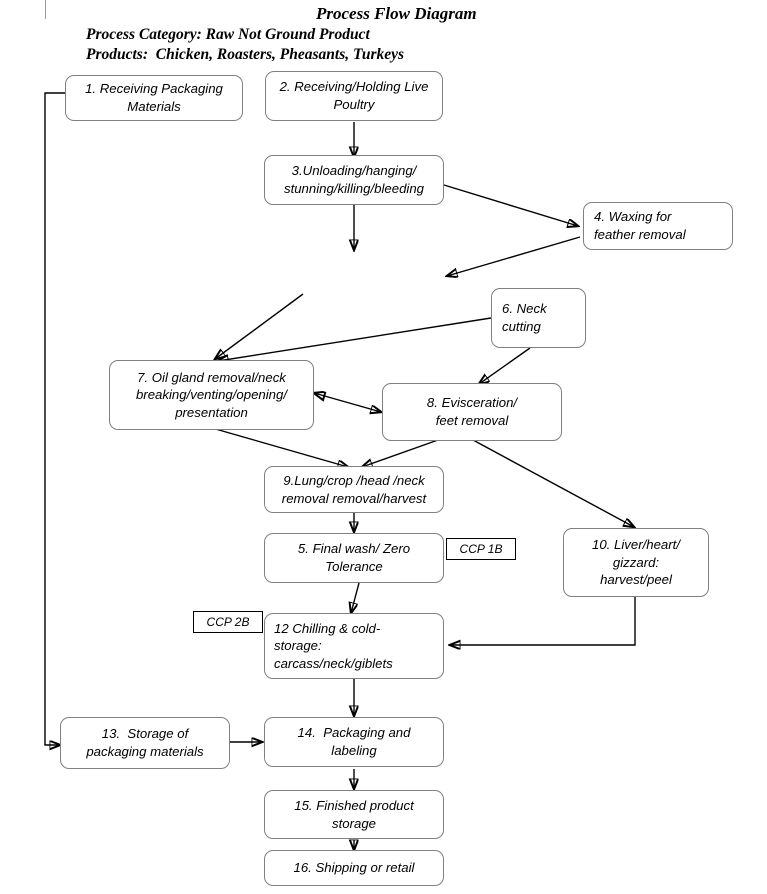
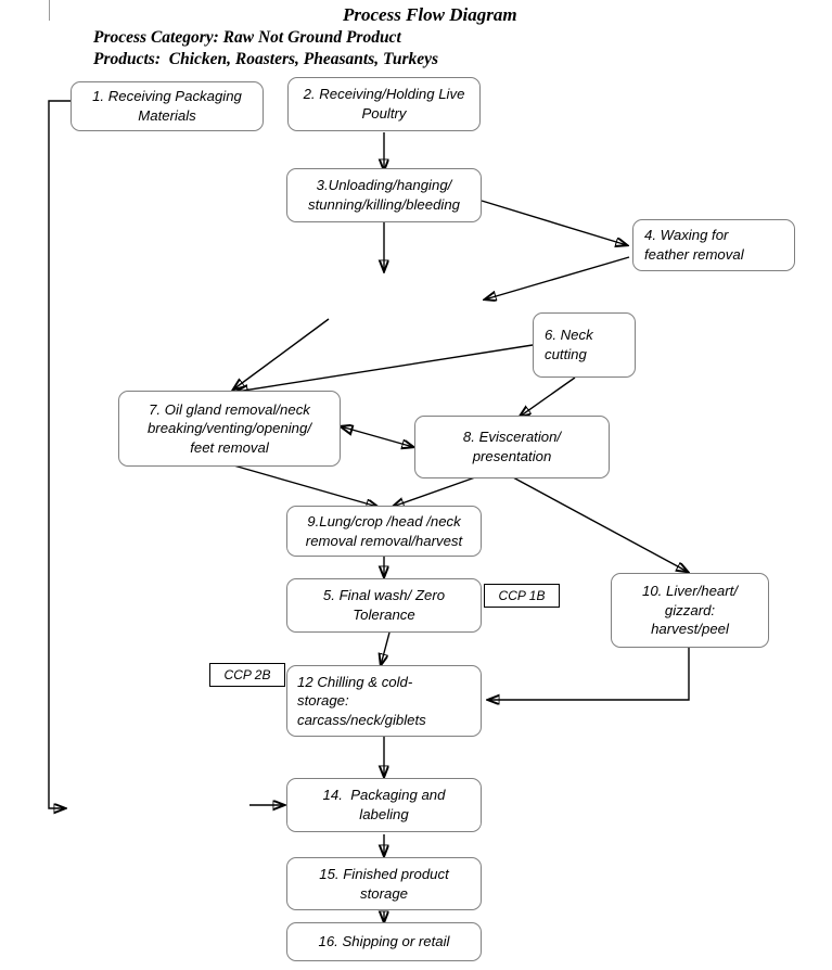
  Process Flow Diagram
  Process Category: Raw Not Ground Product
  Products: Chicken, Roasters, Pheasants, Turkeys
  1. Receiving Packaging
  Materials
  2. Receiving/Holding Live
  Poultry
  3.Unloading/hanging/
  stunning/killing/bleeding
  4. Waxing for
  feather removal
  6. Neck
  cutting
  7. Oil gland removal/neck
  breaking/venting/opening/
- presentation
+ feet removal
  8. Evisceration/
- feet removal
+ presentation
  9.Lung/crop /head /neck
  removal removal/harvest
  10. Liver/heart/
  gizzard:
  harvest/peel
  5. Final wash/ Zero
  Tolerance
  12 Chilling & cold-
  storage:
  carcass/neck/giblets
- 13. Storage of
- packaging materials
  14. Packaging and
  labeling
  15. Finished product
  storage
  16. Shipping or retail
  CCP 1B
  CCP 2B
